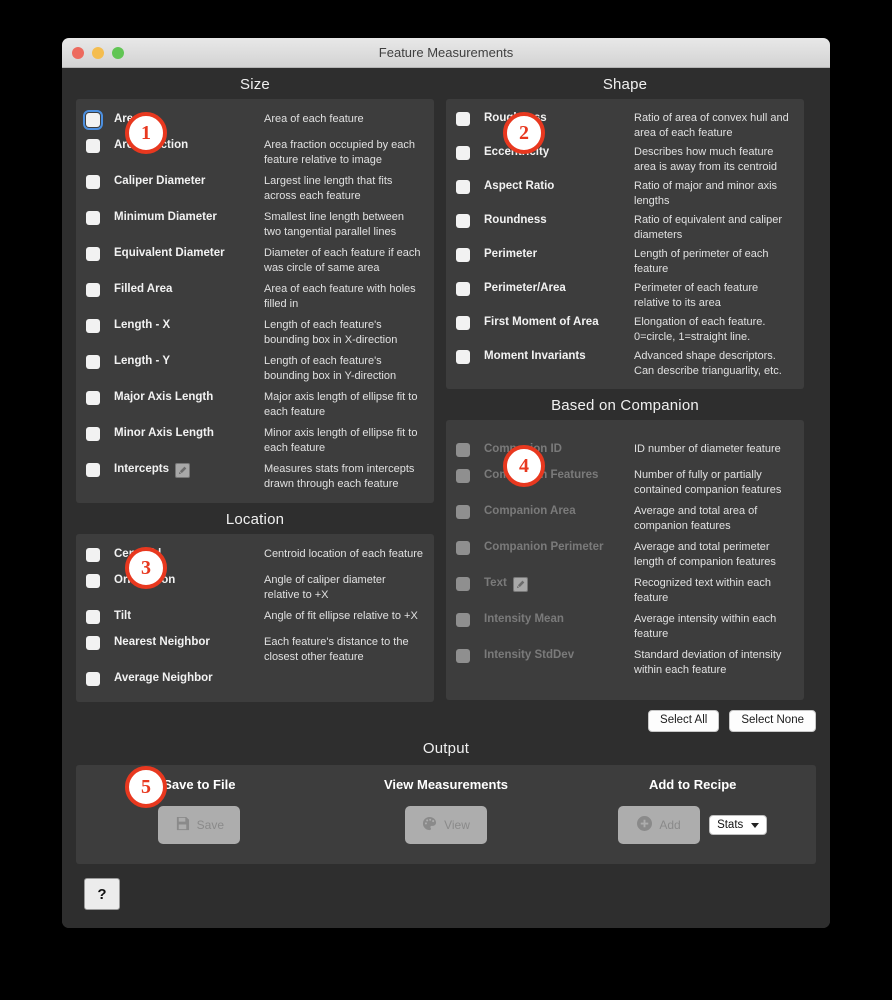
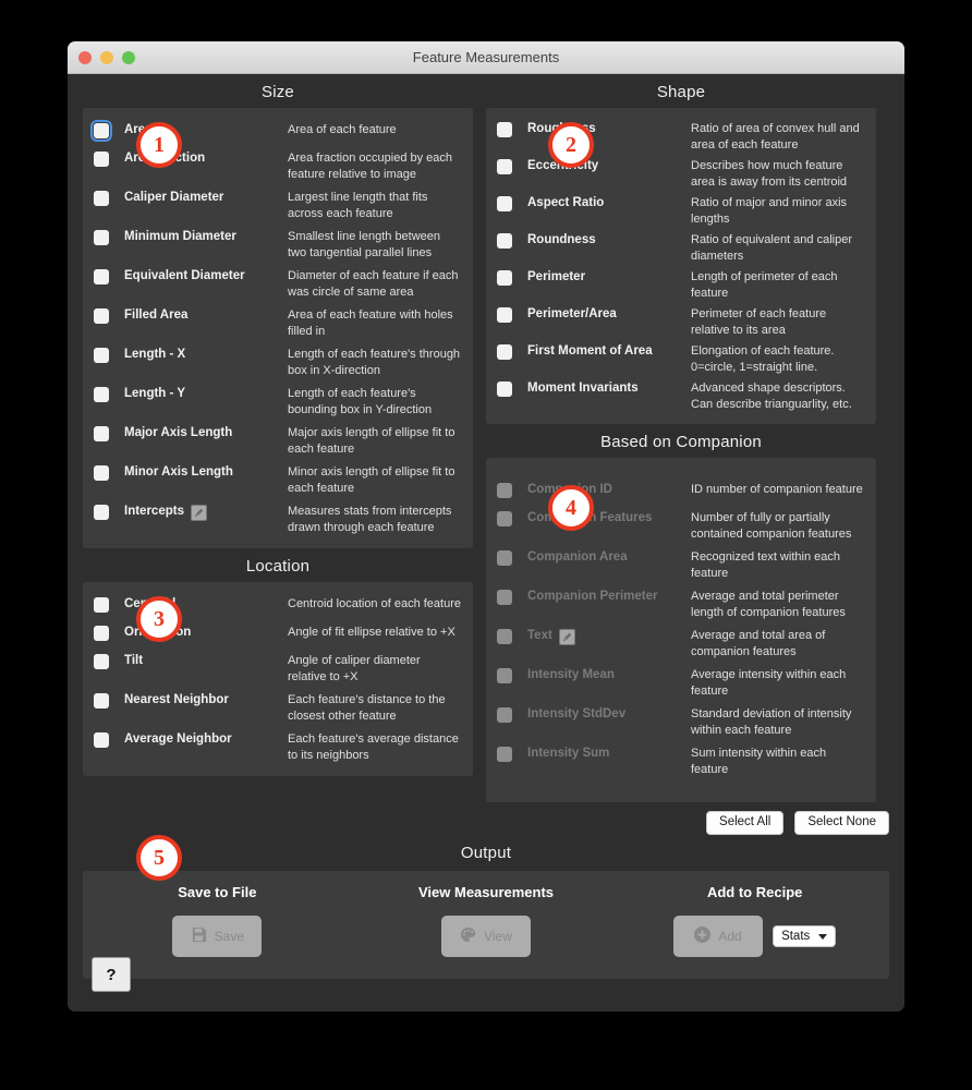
  Feature Measurements
  Size
  Area of each feature
  Area fraction occupied by each feature relative to image
  Caliper Diameter
  Largest line length that fits across each feature
  Minimum Diameter
  Smallest line length between two tangential parallel lines
  Equivalent Diameter
  Diameter of each feature if each was circle of same area
  Filled Area
  Area of each feature with holes filled in
  Length - X
- Length of each feature's bounding box in X-direction
+ Length of each feature's through box in X-direction
  Length - Y
  Length of each feature's bounding box in Y-direction
  Major Axis Length
  Major axis length of ellipse fit to each feature
  Minor Axis Length
  Minor axis length of ellipse fit to each feature
  Intercepts
  Measures stats from intercepts drawn through each feature
  Location
  Centroid location of each feature
- Angle of caliper diameter relative to +X
+ Angle of fit ellipse relative to +X
  Tilt
- Angle of fit ellipse relative to +X
+ Angle of caliper diameter relative to +X
  Nearest Neighbor
  Each feature's distance to the closest other feature
  Average Neighbor
+ Each feature's average distance to its neighbors
  Shape
  Ratio of area of convex hull and area of each feature
  Describes how much feature area is away from its centroid
  Aspect Ratio
  Ratio of major and minor axis lengths
  Roundness
  Ratio of equivalent and caliper diameters
  Perimeter
  Length of perimeter of each feature
  Perimeter/Area
  Perimeter of each feature relative to its area
  First Moment of Area
  Elongation of each feature. 0=circle, 1=straight line.
  Moment Invariants
  Advanced shape descriptors. Can describe trianguarlity, etc.
  Based on Companion
- ID number of diameter feature
+ ID number of companion feature
  Number of fully or partially contained companion features
  Companion Area
- Average and total area of companion features
+ Recognized text within each feature
  Companion Perimeter
  Average and total perimeter length of companion features
  Text
- Recognized text within each feature
+ Average and total area of companion features
  Intensity Mean
  Average intensity within each feature
  Intensity StdDev
  Standard deviation of intensity within each feature
+ Intensity Sum
+ Sum intensity within each feature
  Select All
  Select None
  Output
  Save to File
  Save
  View Measurements
  View
  Add to Recipe
  Add
  Stats
  ?
  1
  2
  3
  4
  5
